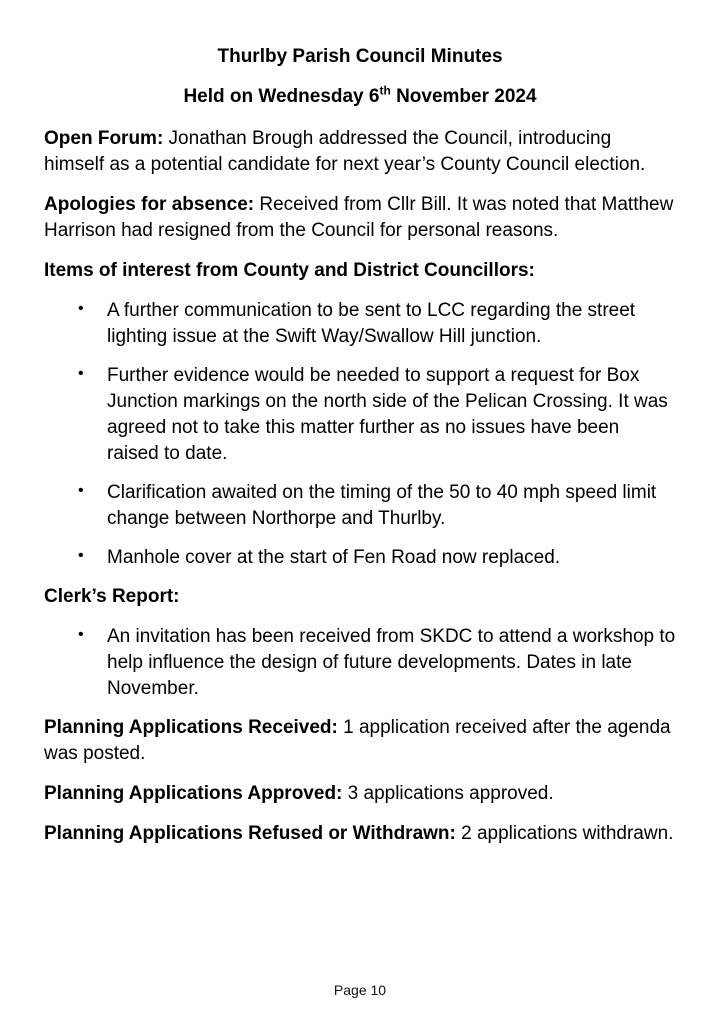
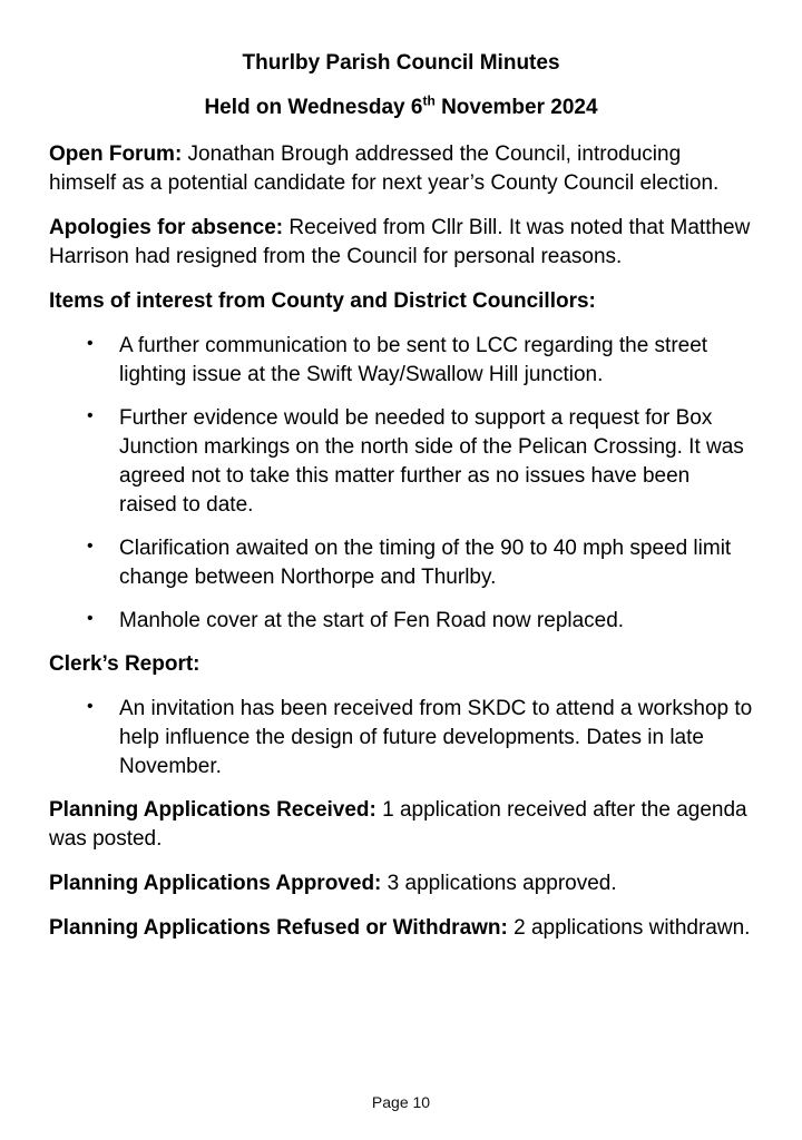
  Thurlby Parish Council Minutes
  Held on Wednesday 6th November 2024
  Open Forum: Jonathan Brough addressed the Council, introducing himself as a potential candidate for next year’s County Council election.
  Apologies for absence: Received from Cllr Bill. It was noted that Matthew Harrison had resigned from the Council for personal reasons.
  Items of interest from County and District Councillors:
  •
  A further communication to be sent to LCC regarding the street lighting issue at the Swift Way/Swallow Hill junction.
  •
  Further evidence would be needed to support a request for Box Junction markings on the north side of the Pelican Crossing. It was agreed not to take this matter further as no issues have been raised to date.
  •
- Clarification awaited on the timing of the 50 to 40 mph speed limit change between Northorpe and Thurlby.
+ Clarification awaited on the timing of the 90 to 40 mph speed limit change between Northorpe and Thurlby.
  •
  Manhole cover at the start of Fen Road now replaced.
  Clerk’s Report:
  •
  An invitation has been received from SKDC to attend a workshop to help influence the design of future developments. Dates in late November.
  Planning Applications Received: 1 application received after the agenda was posted.
  Planning Applications Approved: 3 applications approved.
  Planning Applications Refused or Withdrawn: 2 applications withdrawn.
  Page 10
